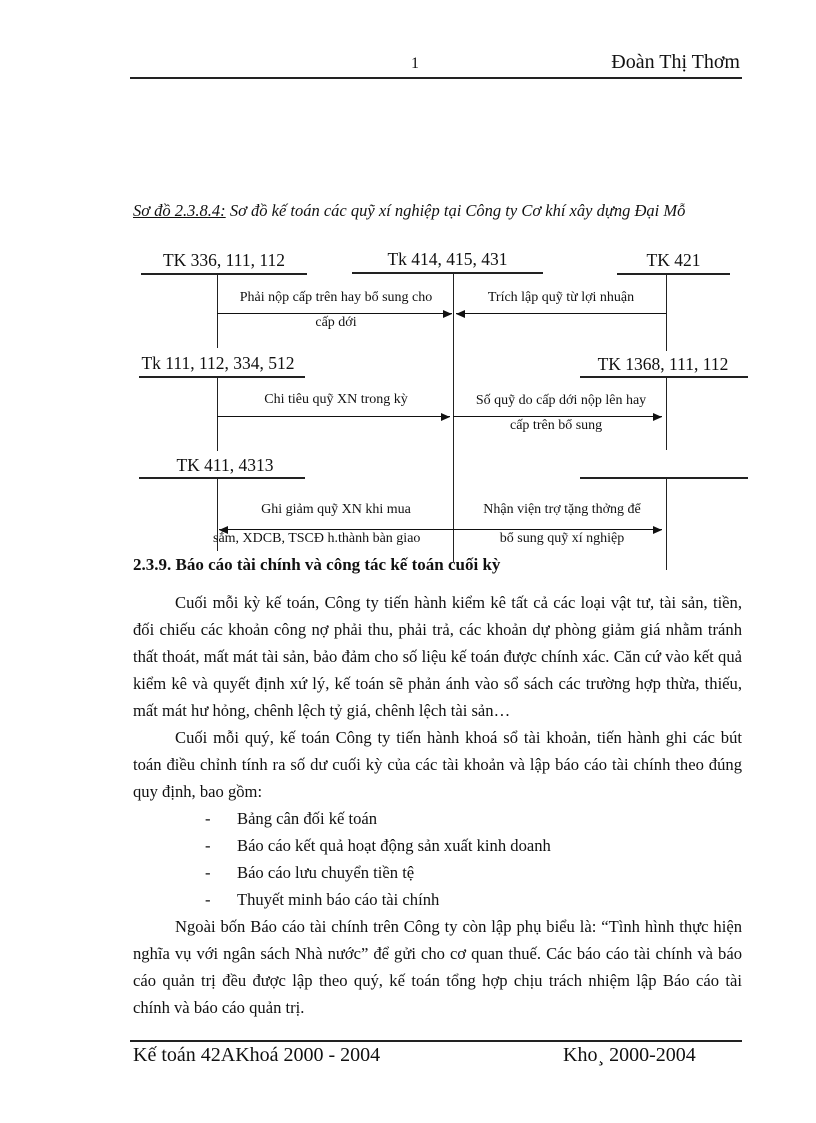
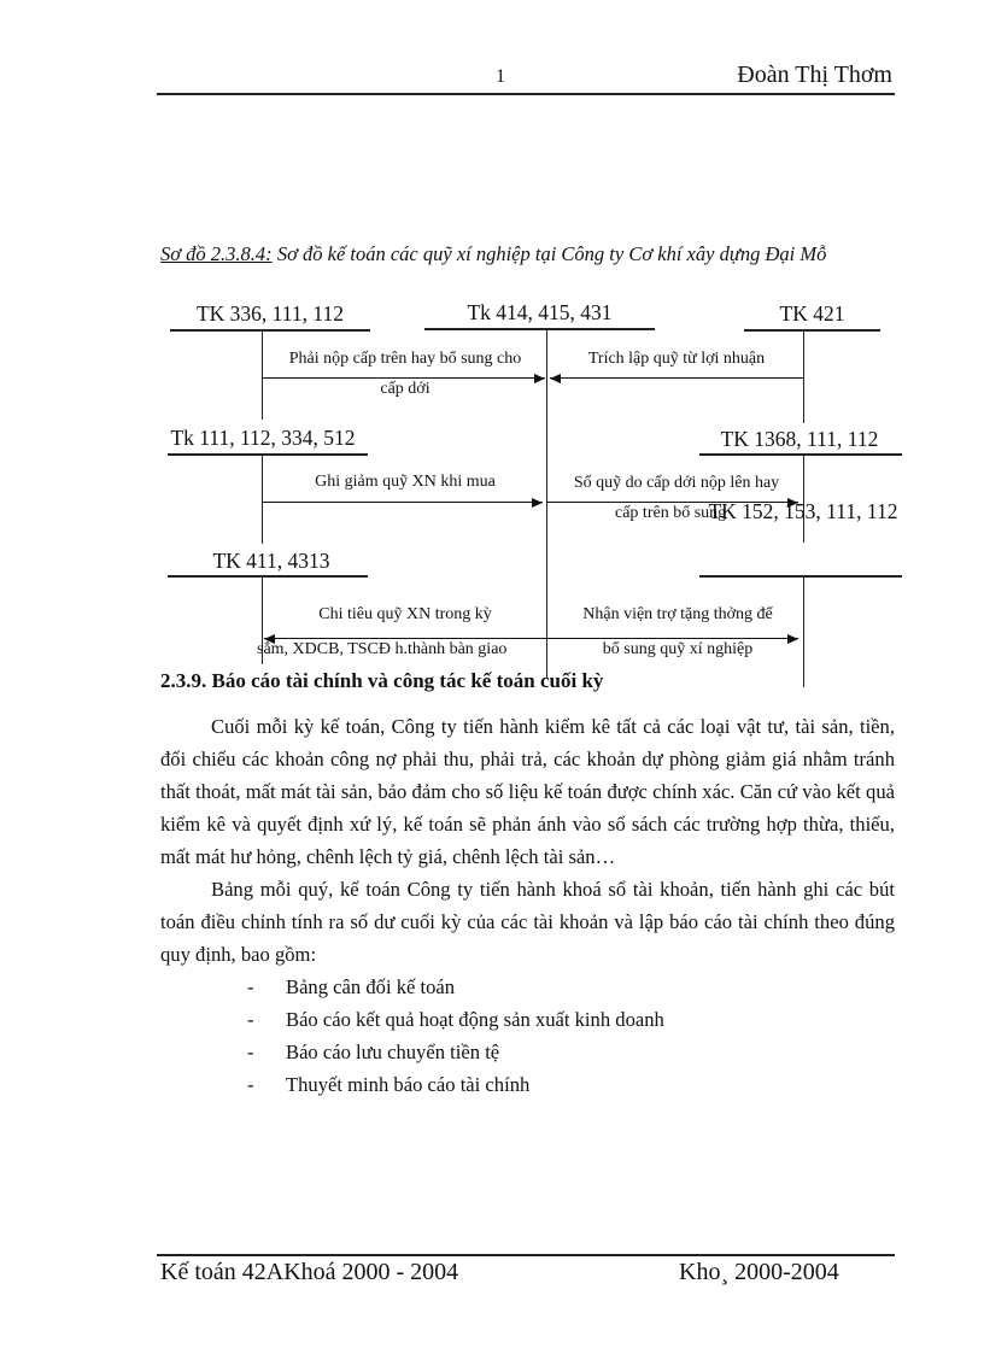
  1
  Đoàn Thị Thơm
  Sơ đồ 2.3.8.4: Sơ đồ kế toán các quỹ xí nghiệp tại Công ty Cơ khí xây dựng Đại Mỗ
  TK 336, 111, 112
  Tk 414, 415, 431
  TK 421
  Tk 111, 112, 334, 512
  TK 1368, 111, 112
  TK 411, 4313
+ TK 152, 153, 111, 112
  Phải nộp cấp trên hay bổ sung cho
  cấp dới
  Trích lập quỹ từ lợi nhuận
- Chi tiêu quỹ XN trong kỳ
+ Ghi giảm quỹ XN khi mua
  Số quỹ do cấp dới nộp lên hay
  cấp trên bổ sung
- Ghi giảm quỹ XN khi mua
+ Chi tiêu quỹ XN trong kỳ
  sắm, XDCB, TSCĐ h.thành bàn giao
  Nhận viện trợ tặng thởng để
  bổ sung quỹ xí nghiệp
  2.3.9. Báo cáo tài chính và công tác kế toán cuối kỳ
  Cuối mỗi kỳ kế toán, Công ty tiến hành kiểm kê tất cả các loại vật tư, tài sản, tiền, đối chiếu các khoản công nợ phải thu, phải trả, các khoản dự phòng giảm giá nhằm tránh thất thoát, mất mát tài sản, bảo đảm cho số liệu kế toán được chính xác. Căn cứ vào kết quả kiểm kê và quyết định xứ lý, kế toán sẽ phản ánh vào sổ sách các trường hợp thừa, thiếu, mất mát hư hỏng, chênh lệch tỷ giá, chênh lệch tài sản…
- Cuối mỗi quý, kế toán Công ty tiến hành khoá sổ tài khoản, tiến hành ghi các bút toán điều chỉnh tính ra số dư cuối kỳ của các tài khoản và lập báo cáo tài chính theo đúng quy định, bao gồm:
+ Bảng mỗi quý, kế toán Công ty tiến hành khoá sổ tài khoản, tiến hành ghi các bút toán điều chỉnh tính ra số dư cuối kỳ của các tài khoản và lập báo cáo tài chính theo đúng quy định, bao gồm:
  -
  Bảng cân đối kế toán
  -
  Báo cáo kết quả hoạt động sản xuất kinh doanh
  -
  Báo cáo lưu chuyển tiền tệ
  -
  Thuyết minh báo cáo tài chính
- Ngoài bốn Báo cáo tài chính trên Công ty còn lập phụ biểu là: “Tình hình thực hiện nghĩa vụ với ngân sách Nhà nước” để gửi cho cơ quan thuế. Các báo cáo tài chính và báo cáo quản trị đều được lập theo quý, kế toán tổng hợp chịu trách nhiệm lập Báo cáo tài chính và báo cáo quản trị.
  Kế toán 42AKhoá 2000 - 2004
  Kho¸ 2000-2004
